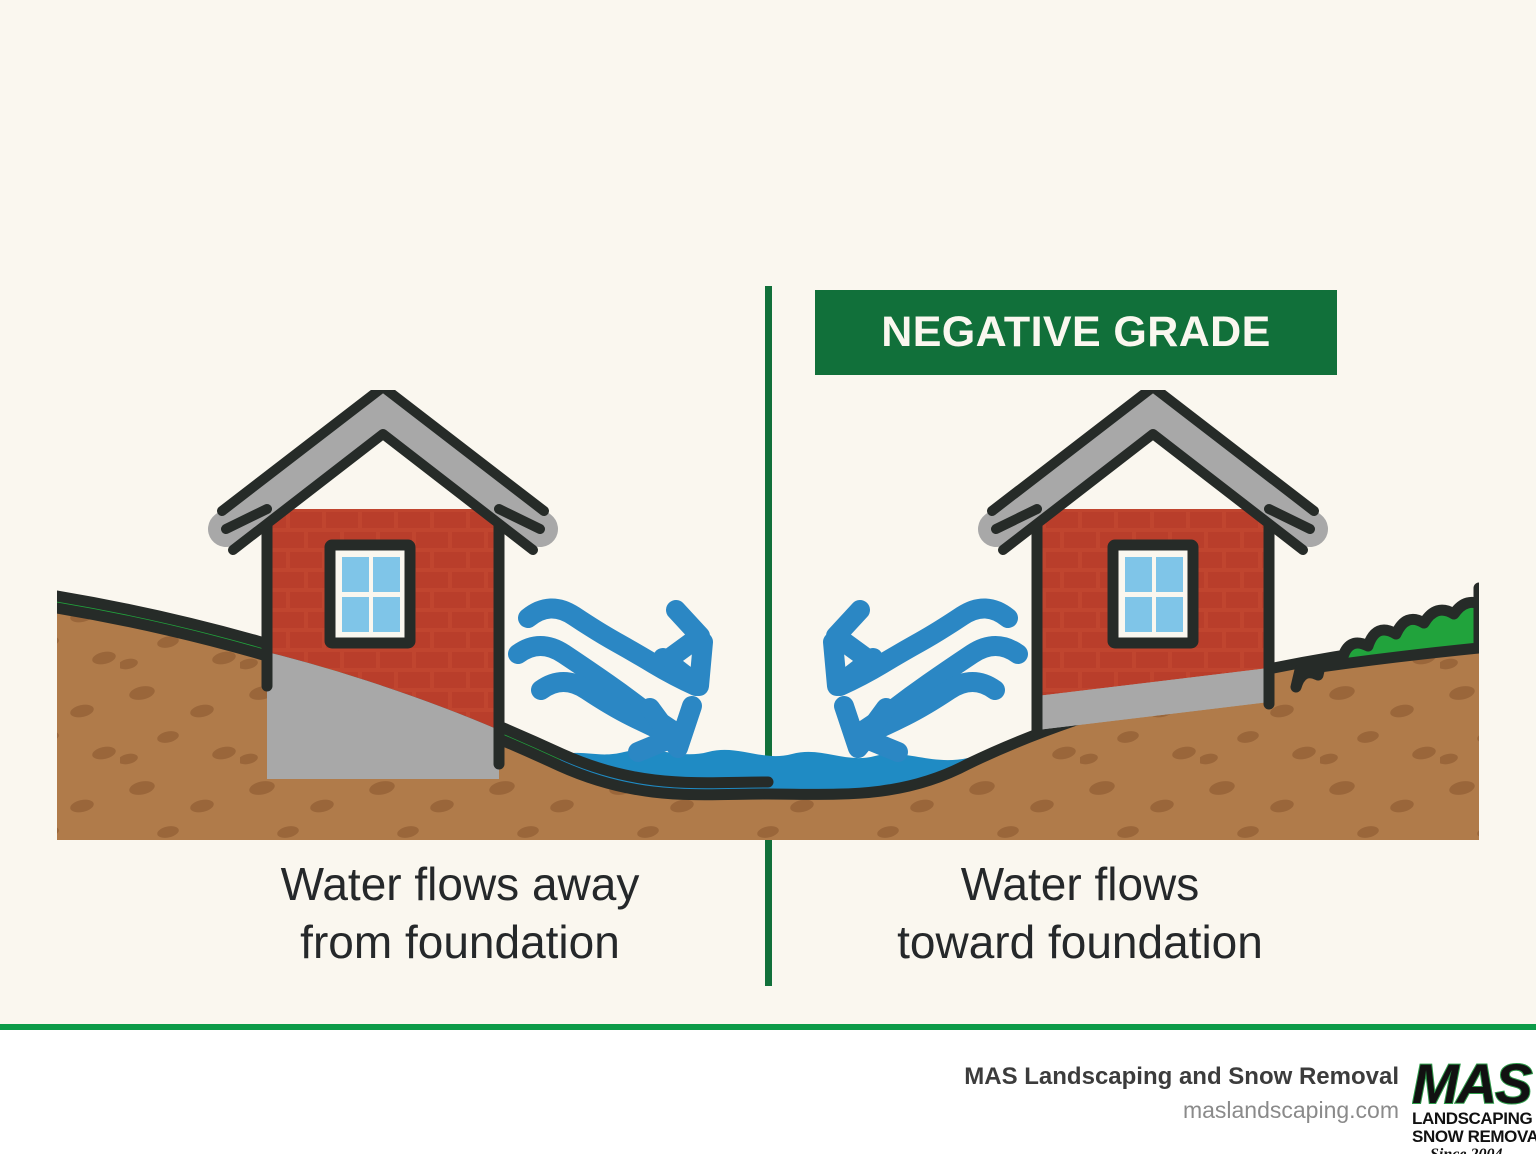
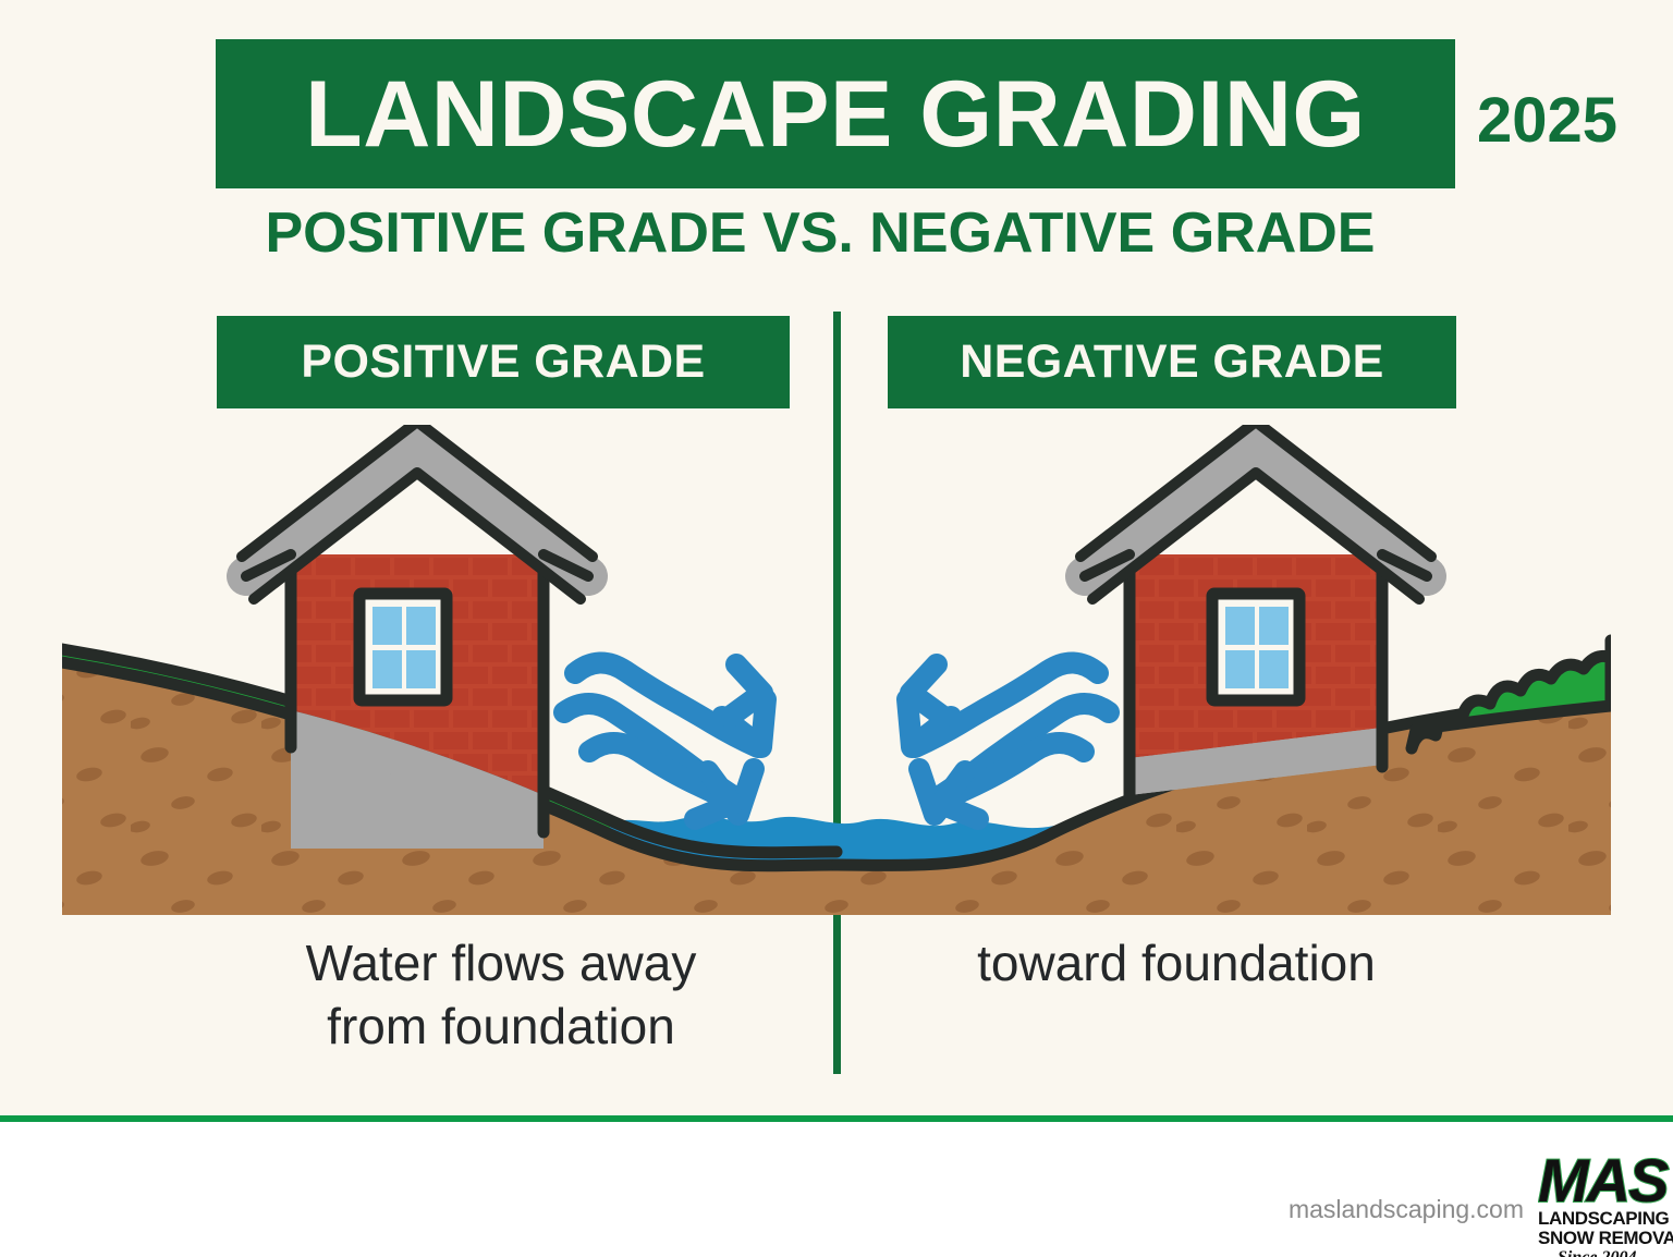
+ LANDSCAPE GRADING
+ 2025
+ POSITIVE GRADE VS. NEGATIVE GRADE
+ POSITIVE GRADE
  NEGATIVE GRADE
  Water flows away
  from foundation
- Water flows
  toward foundation
- MAS Landscaping and Snow Removal
  maslandscaping.com
  MAS
  LANDSCAPING
  SNOW REMOVA
